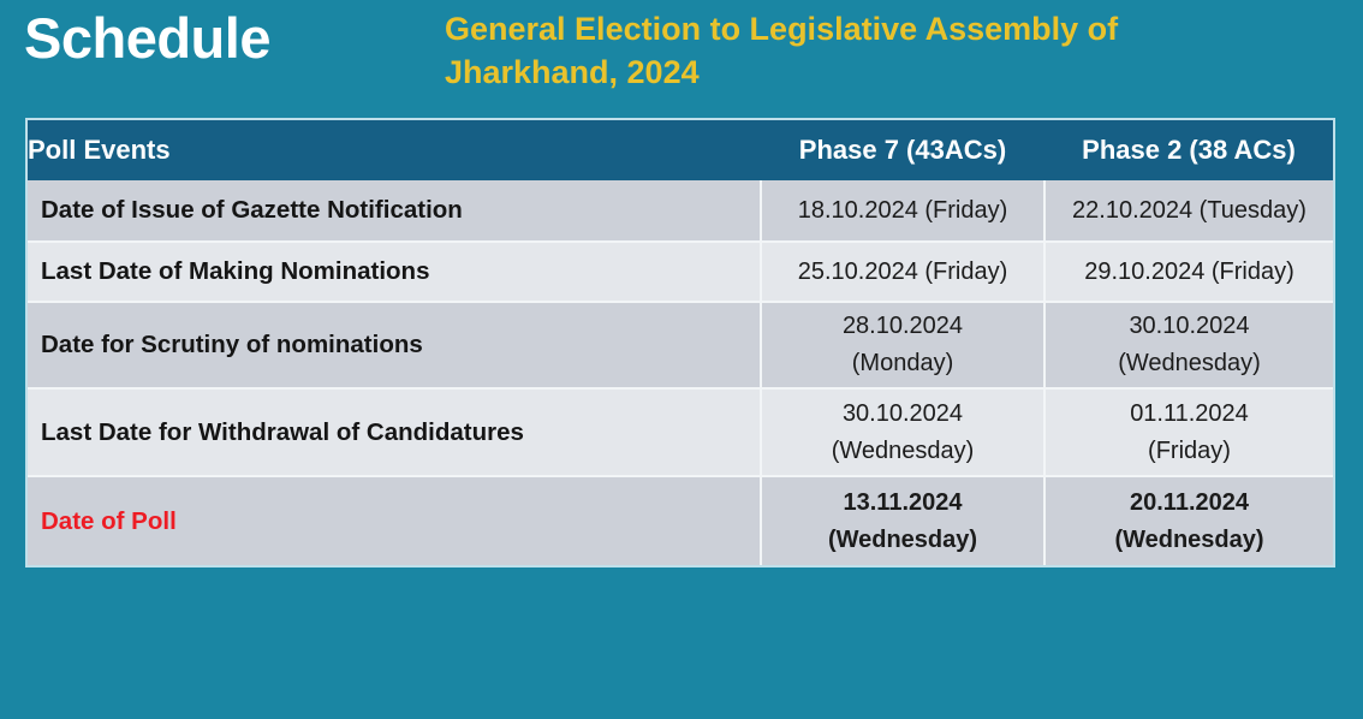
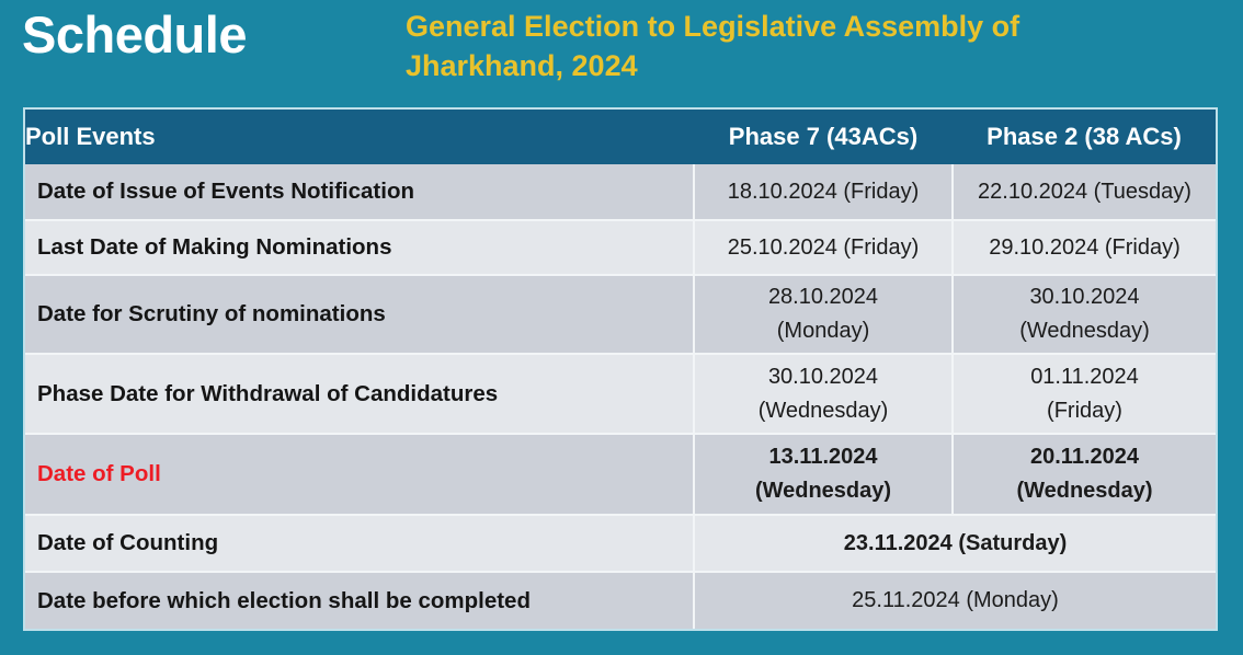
  Schedule
  General Election to Legislative Assembly of Jharkhand, 2024
  Poll Events	Phase 7 (43ACs)	Phase 2 (38 ACs)
- Date of Issue of Gazette Notification	18.10.2024 (Friday)	22.10.2024 (Tuesday)
+ Date of Issue of Events Notification	18.10.2024 (Friday)	22.10.2024 (Tuesday)
  Last Date of Making Nominations	25.10.2024 (Friday)	29.10.2024 (Friday)
  Date for Scrutiny of nominations	28.10.2024 (Monday)	30.10.2024 (Wednesday)
- Last Date for Withdrawal of Candidatures	30.10.2024 (Wednesday)	01.11.2024 (Friday)
+ Phase Date for Withdrawal of Candidatures	30.10.2024 (Wednesday)	01.11.2024 (Friday)
  Date of Poll	13.11.2024 (Wednesday)	20.11.2024 (Wednesday)
+ Date of Counting	23.11.2024 (Saturday)
+ Date before which election shall be completed	25.11.2024 (Monday)
